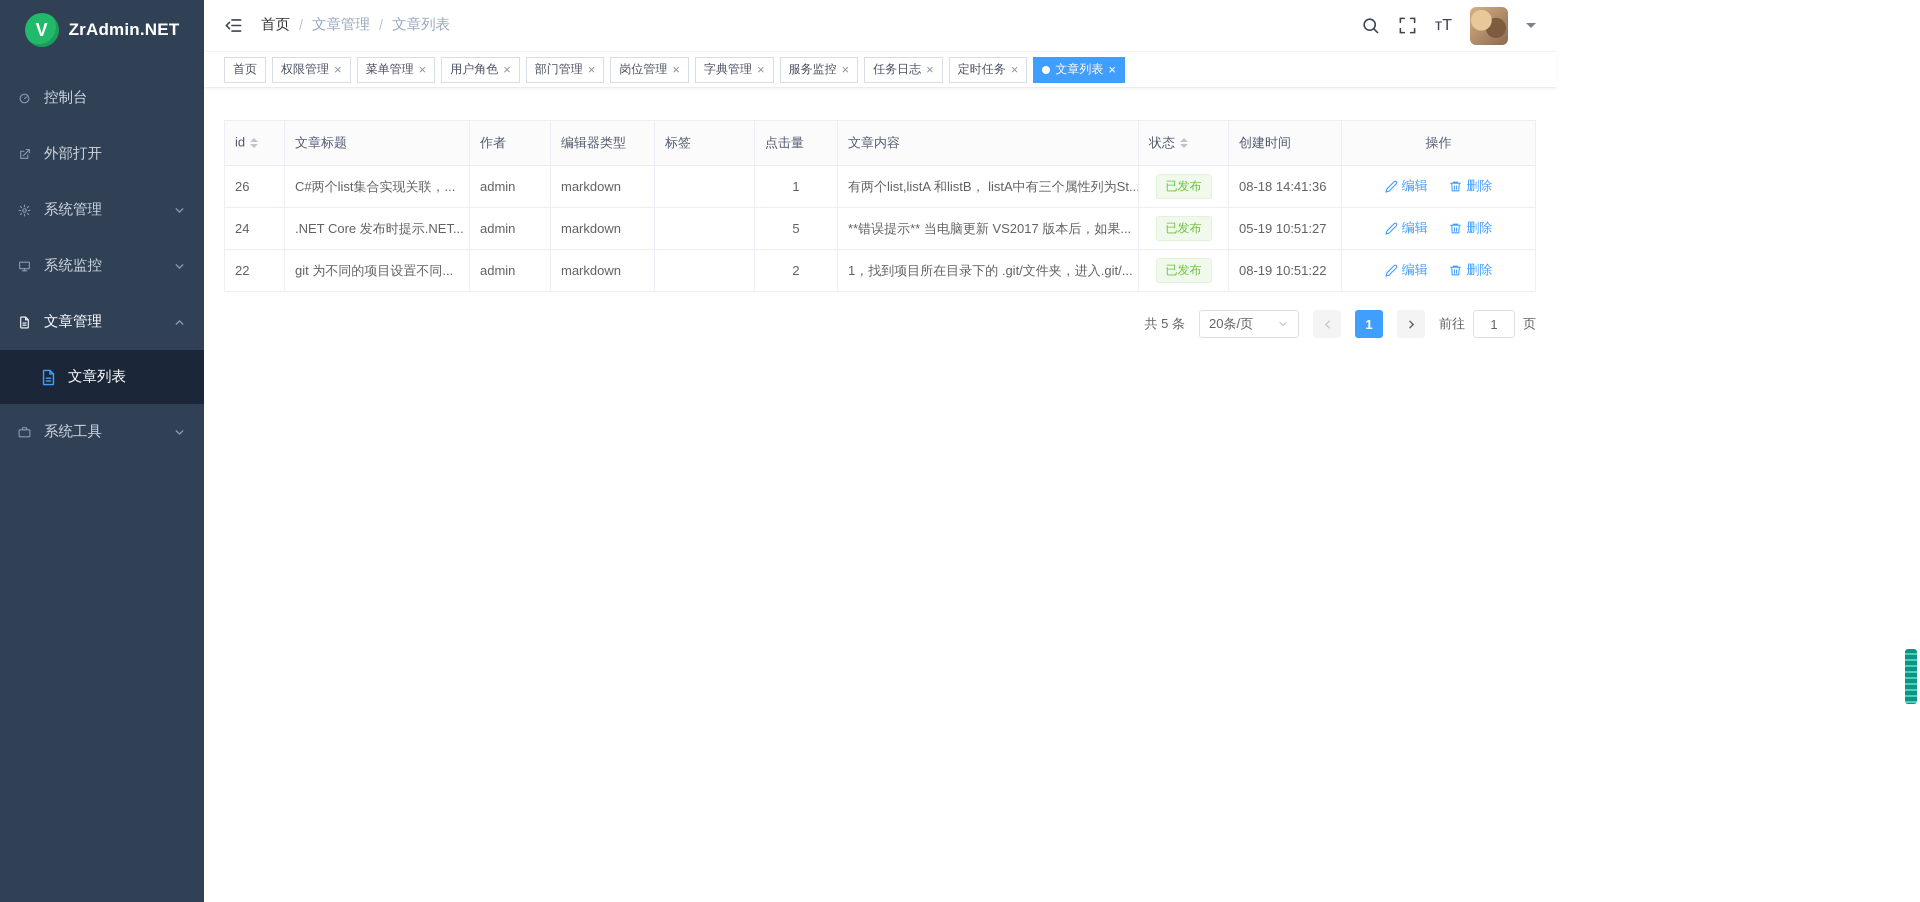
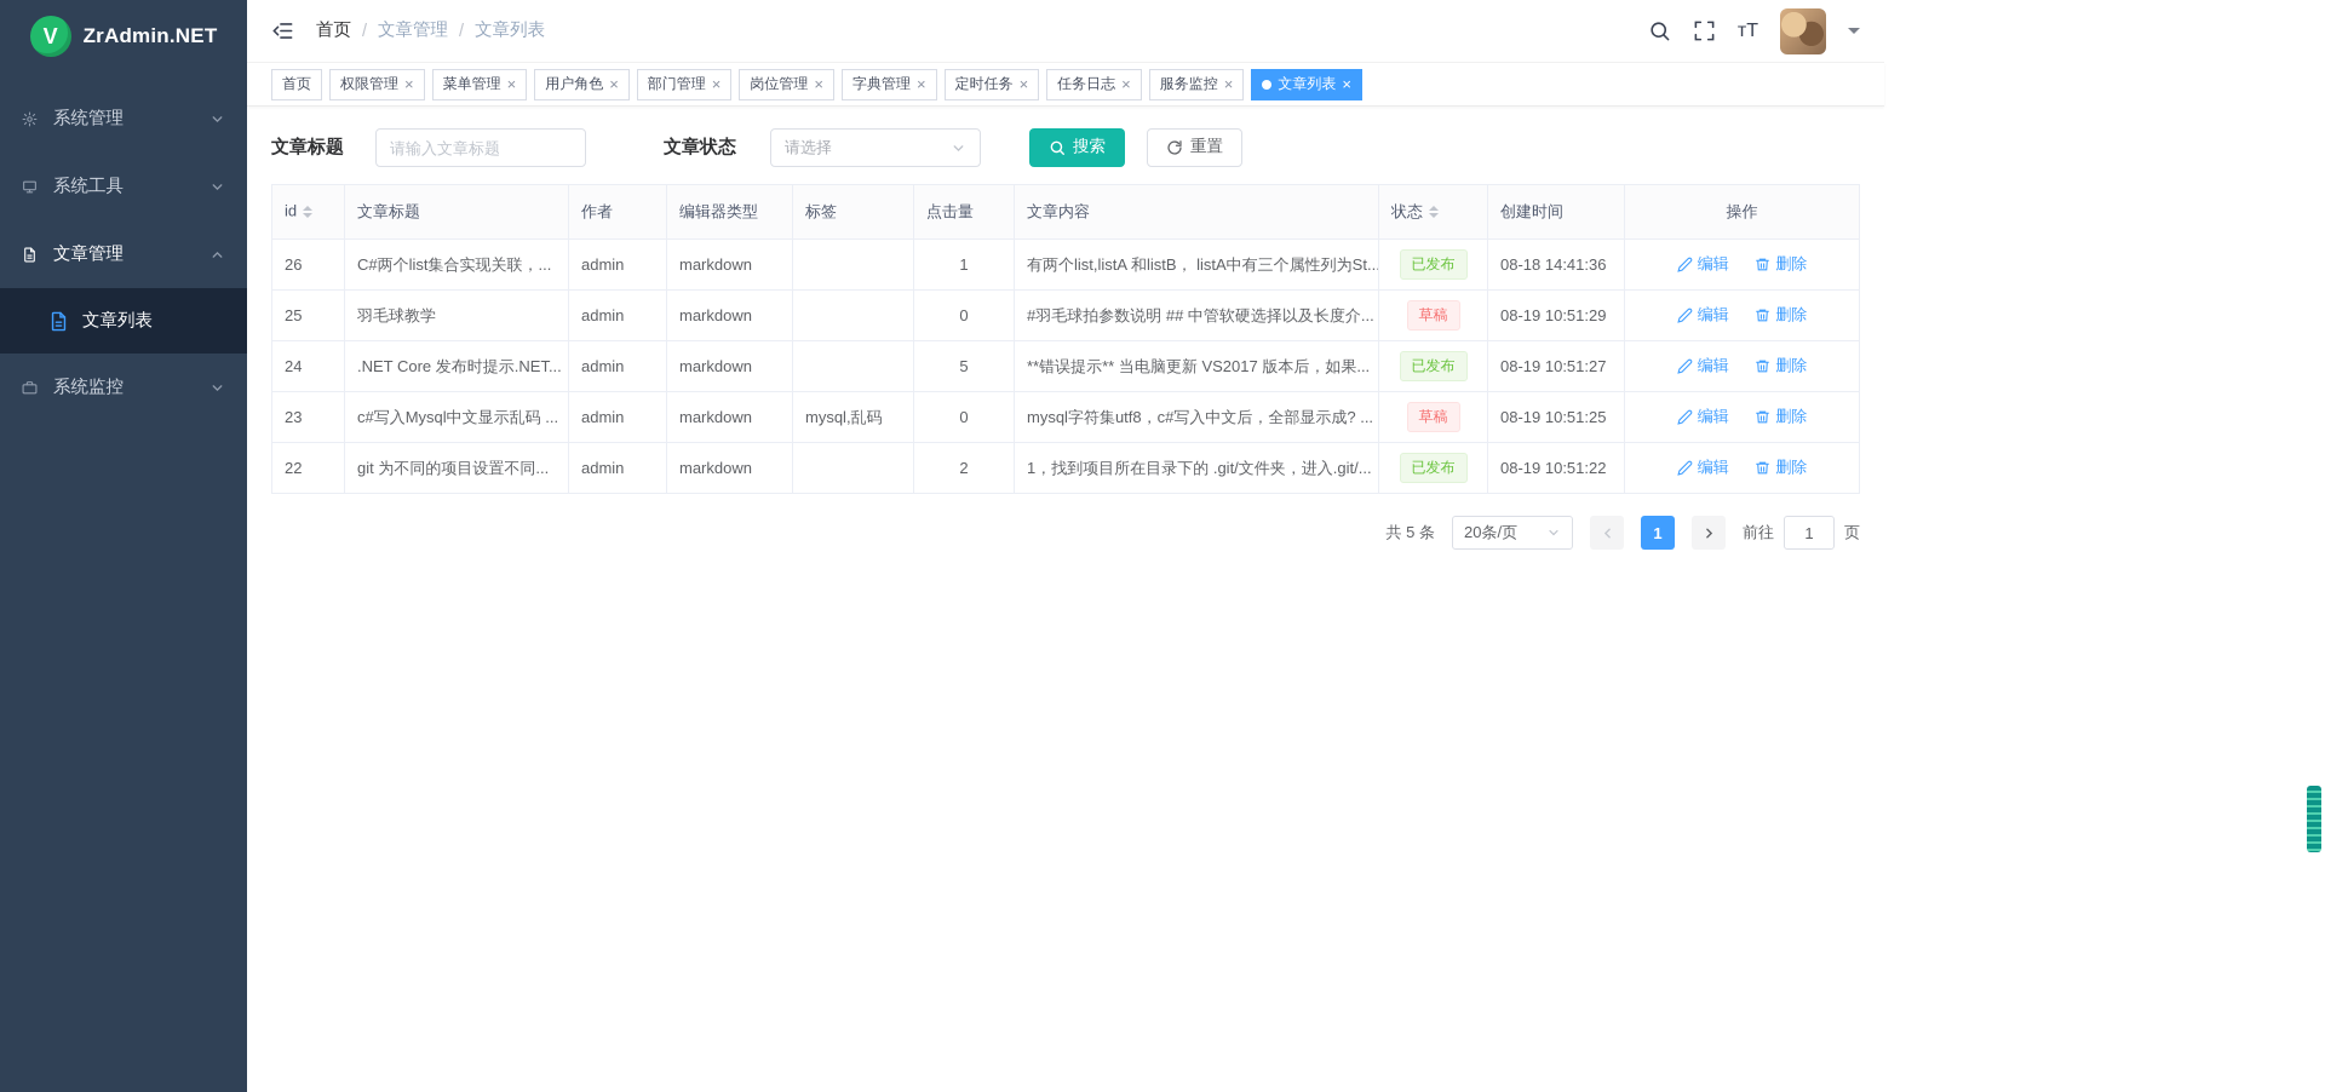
  V
  ZrAdmin.NET
- 控制台
- 外部打开
  系统管理
- 系统监控
+ 系统工具
  文章管理
  文章列表
- 系统工具
+ 系统监控
  首页
  /
  文章管理
  /
  文章列表
  тT
  首页
  权限管理
  菜单管理
  用户角色
  部门管理
  岗位管理
  字典管理
- 服务监控
+ 定时任务
  任务日志
- 定时任务
+ 服务监控
  文章列表
+ 文章标题
+ 请输入文章标题
+ 文章状态
+ 请选择
+ 搜索
+ 重置
  id	文章标题	作者	编辑器类型	标签	点击量	文章内容	状态	创建时间	操作
  26	C#两个list集合实现关联，...	admin	markdown		1	有两个list,listA 和listB， listA中有三个属性列为St...	已发布	08-18 14:41:36	编辑 删除
+ 25	羽毛球教学	admin	markdown		0	#羽毛球拍参数说明 ## 中管软硬选择以及长度介...	草稿	08-19 10:51:29	编辑 删除
- 24	.NET Core 发布时提示.NET...	admin	markdown		5	**错误提示** 当电脑更新 VS2017 版本后，如果...	已发布	05-19 10:51:27	编辑 删除
+ 24	.NET Core 发布时提示.NET...	admin	markdown		5	**错误提示** 当电脑更新 VS2017 版本后，如果...	已发布	08-19 10:51:27	编辑 删除
+ 23	c#写入Mysql中文显示乱码 ...	admin	markdown	mysql,乱码	0	mysql字符集utf8，c#写入中文后，全部显示成? ...	草稿	08-19 10:51:25	编辑 删除
  22	git 为不同的项目设置不同...	admin	markdown		2	1，找到项目所在目录下的 .git/文件夹，进入.git/...	已发布	08-19 10:51:22	编辑 删除
  共 5 条
  20条/页
  1
  前往
  1
  页
